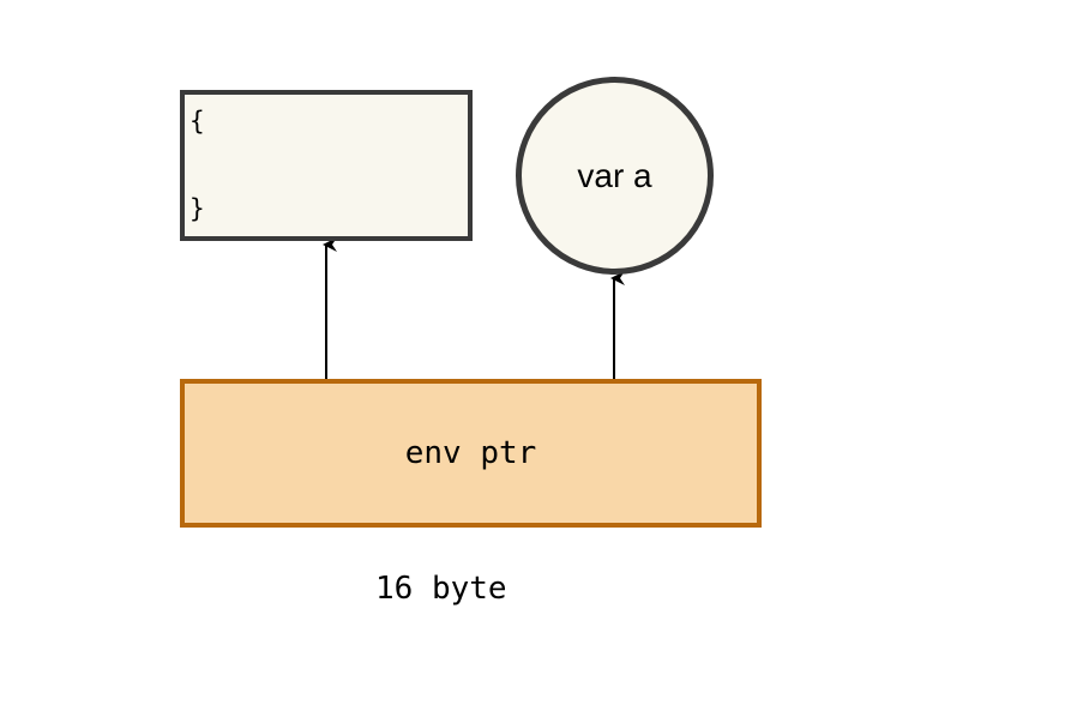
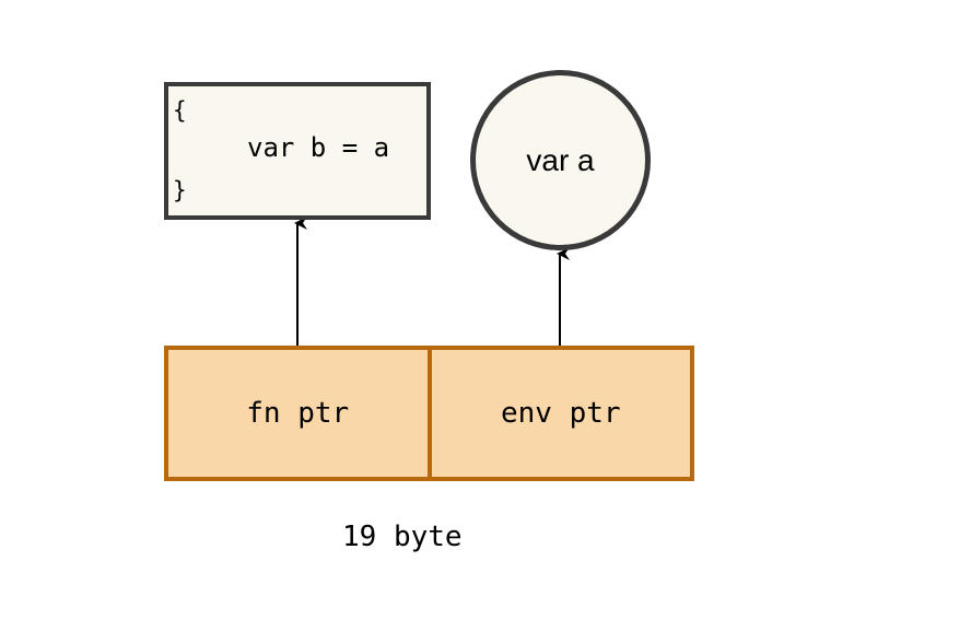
  {
+ var b = a
  }
  var a
+ fn ptr
  env ptr
- 16 byte
+ 19 byte
